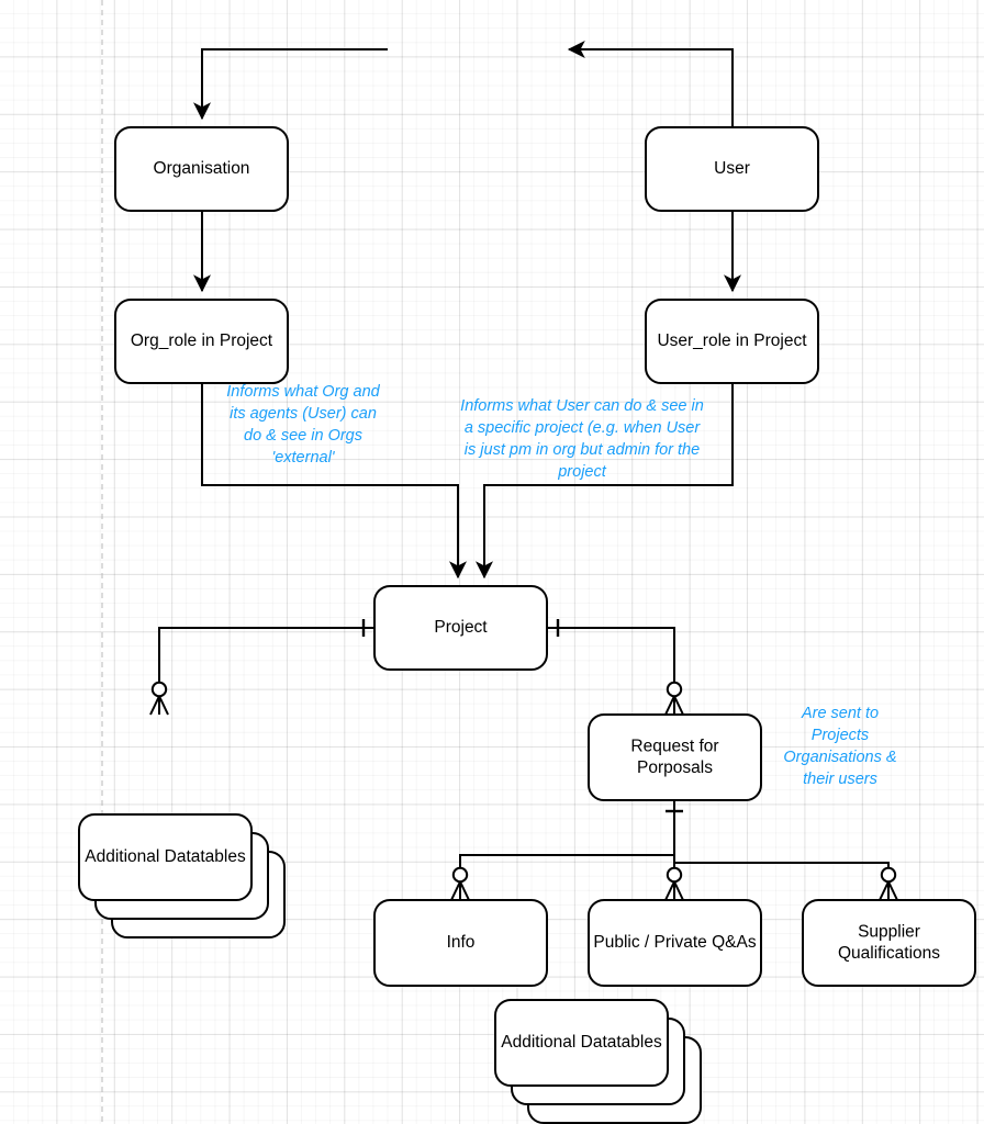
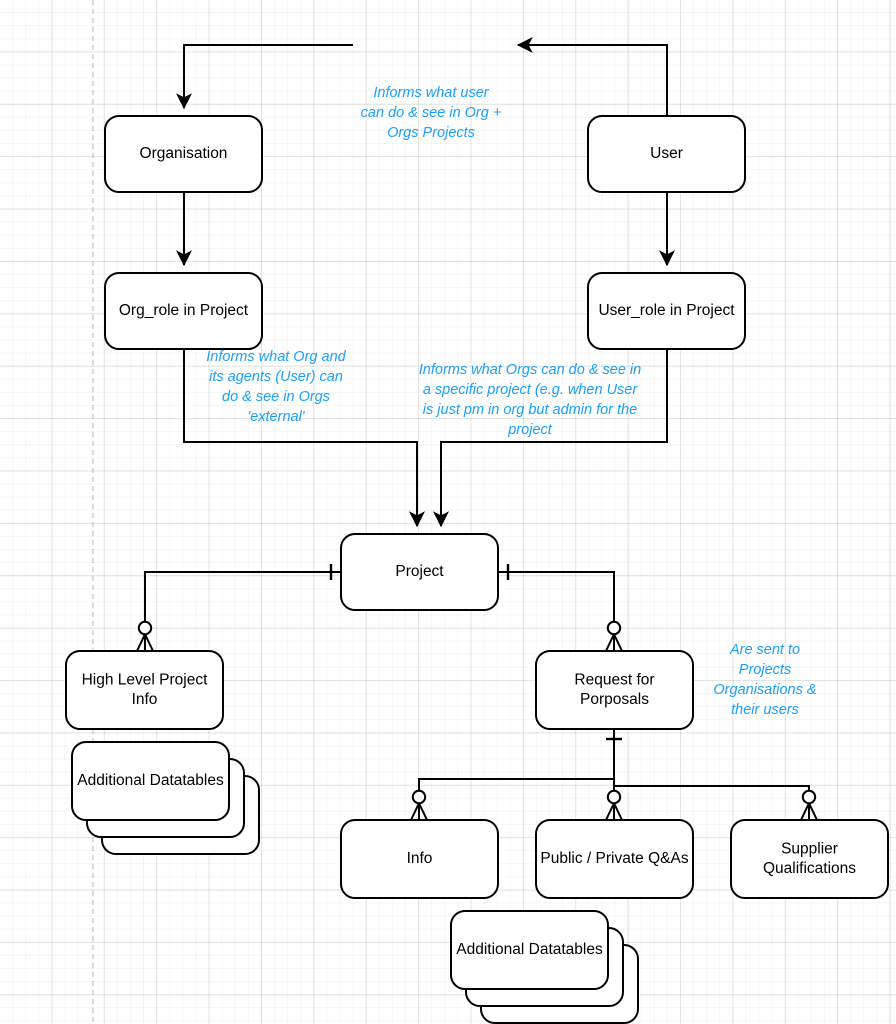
  Organisation
  User
  Org_role in Project
  User_role in Project
  Project
+ High Level Project Info
  Additional Datatables
  Request for Porposals
  Info
  Public / Private Q&As
  Supplier Qualifications
  Additional Datatables
+ Informs what user can do & see in Org + Orgs Projects
  Informs what Org and its agents (User) can do & see in Orgs 'external'
- Informs what User can do & see in a specific project (e.g. when User is just pm in org but admin for the project
+ Informs what Orgs can do & see in a specific project (e.g. when User is just pm in org but admin for the project
  Are sent to Projects Organisations & their users
